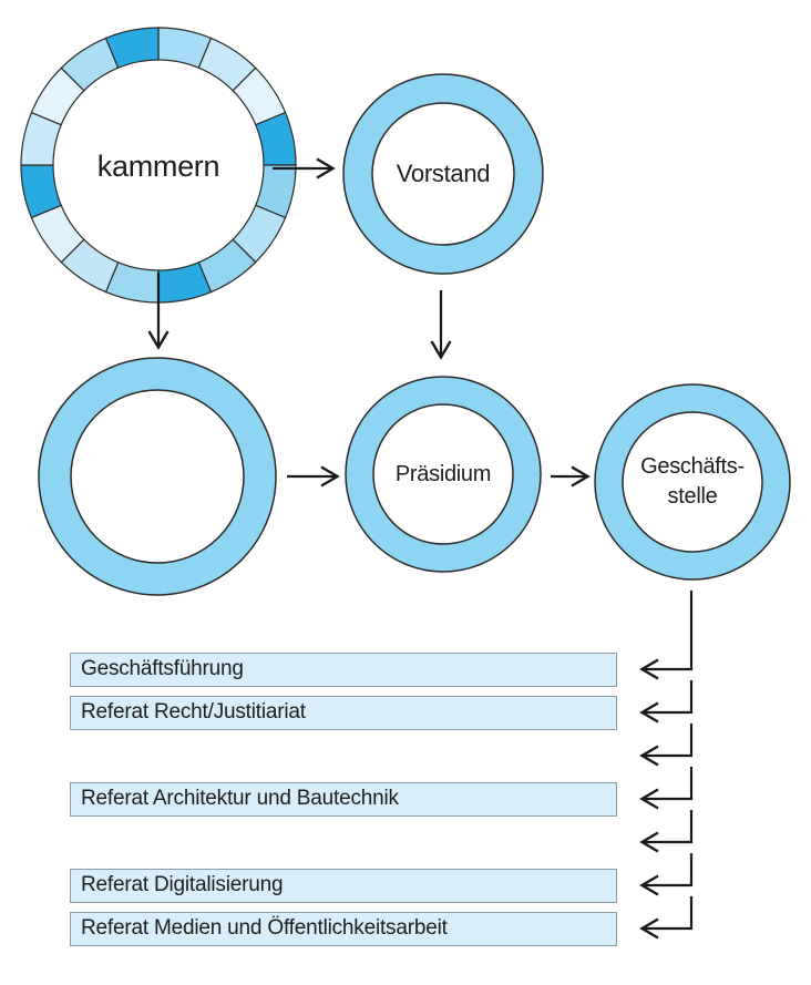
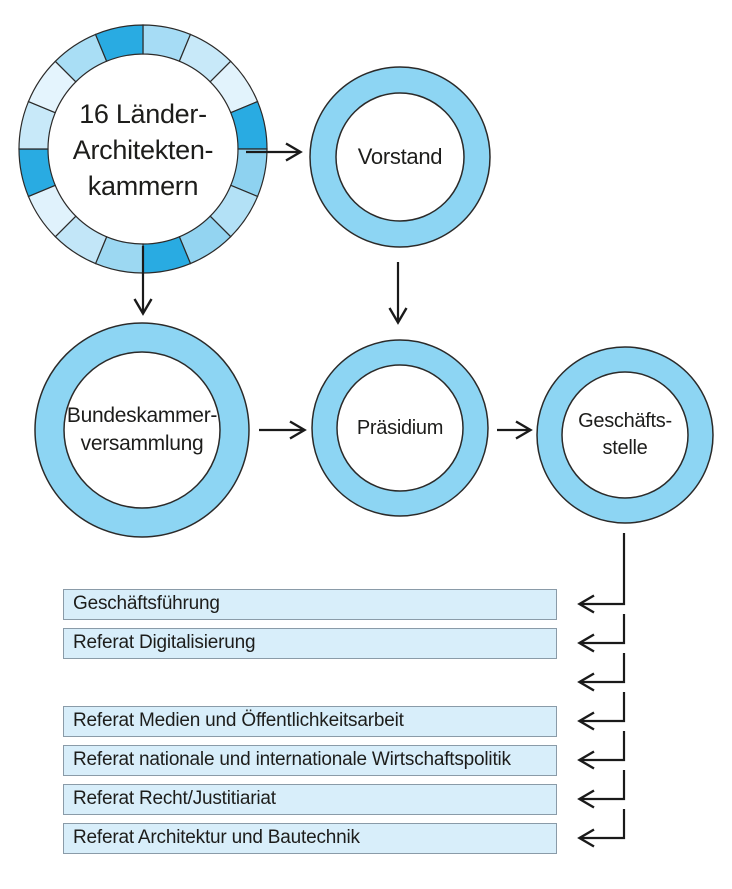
+ 16 Länder-
+ Architekten-
  kammern
  Vorstand
+ Bundeskammer-
+ versammlung
  Präsidium
  Geschäfts-
  stelle
  Geschäftsführung
- Referat Recht/Justitiariat
+ Referat Digitalisierung
- Referat Architektur und Bautechnik
+ Referat Medien und Öffentlichkeitsarbeit
+ Referat nationale und internationale Wirtschaftspolitik
- Referat Digitalisierung
+ Referat Recht/Justitiariat
- Referat Medien und Öffentlichkeitsarbeit
+ Referat Architektur und Bautechnik
